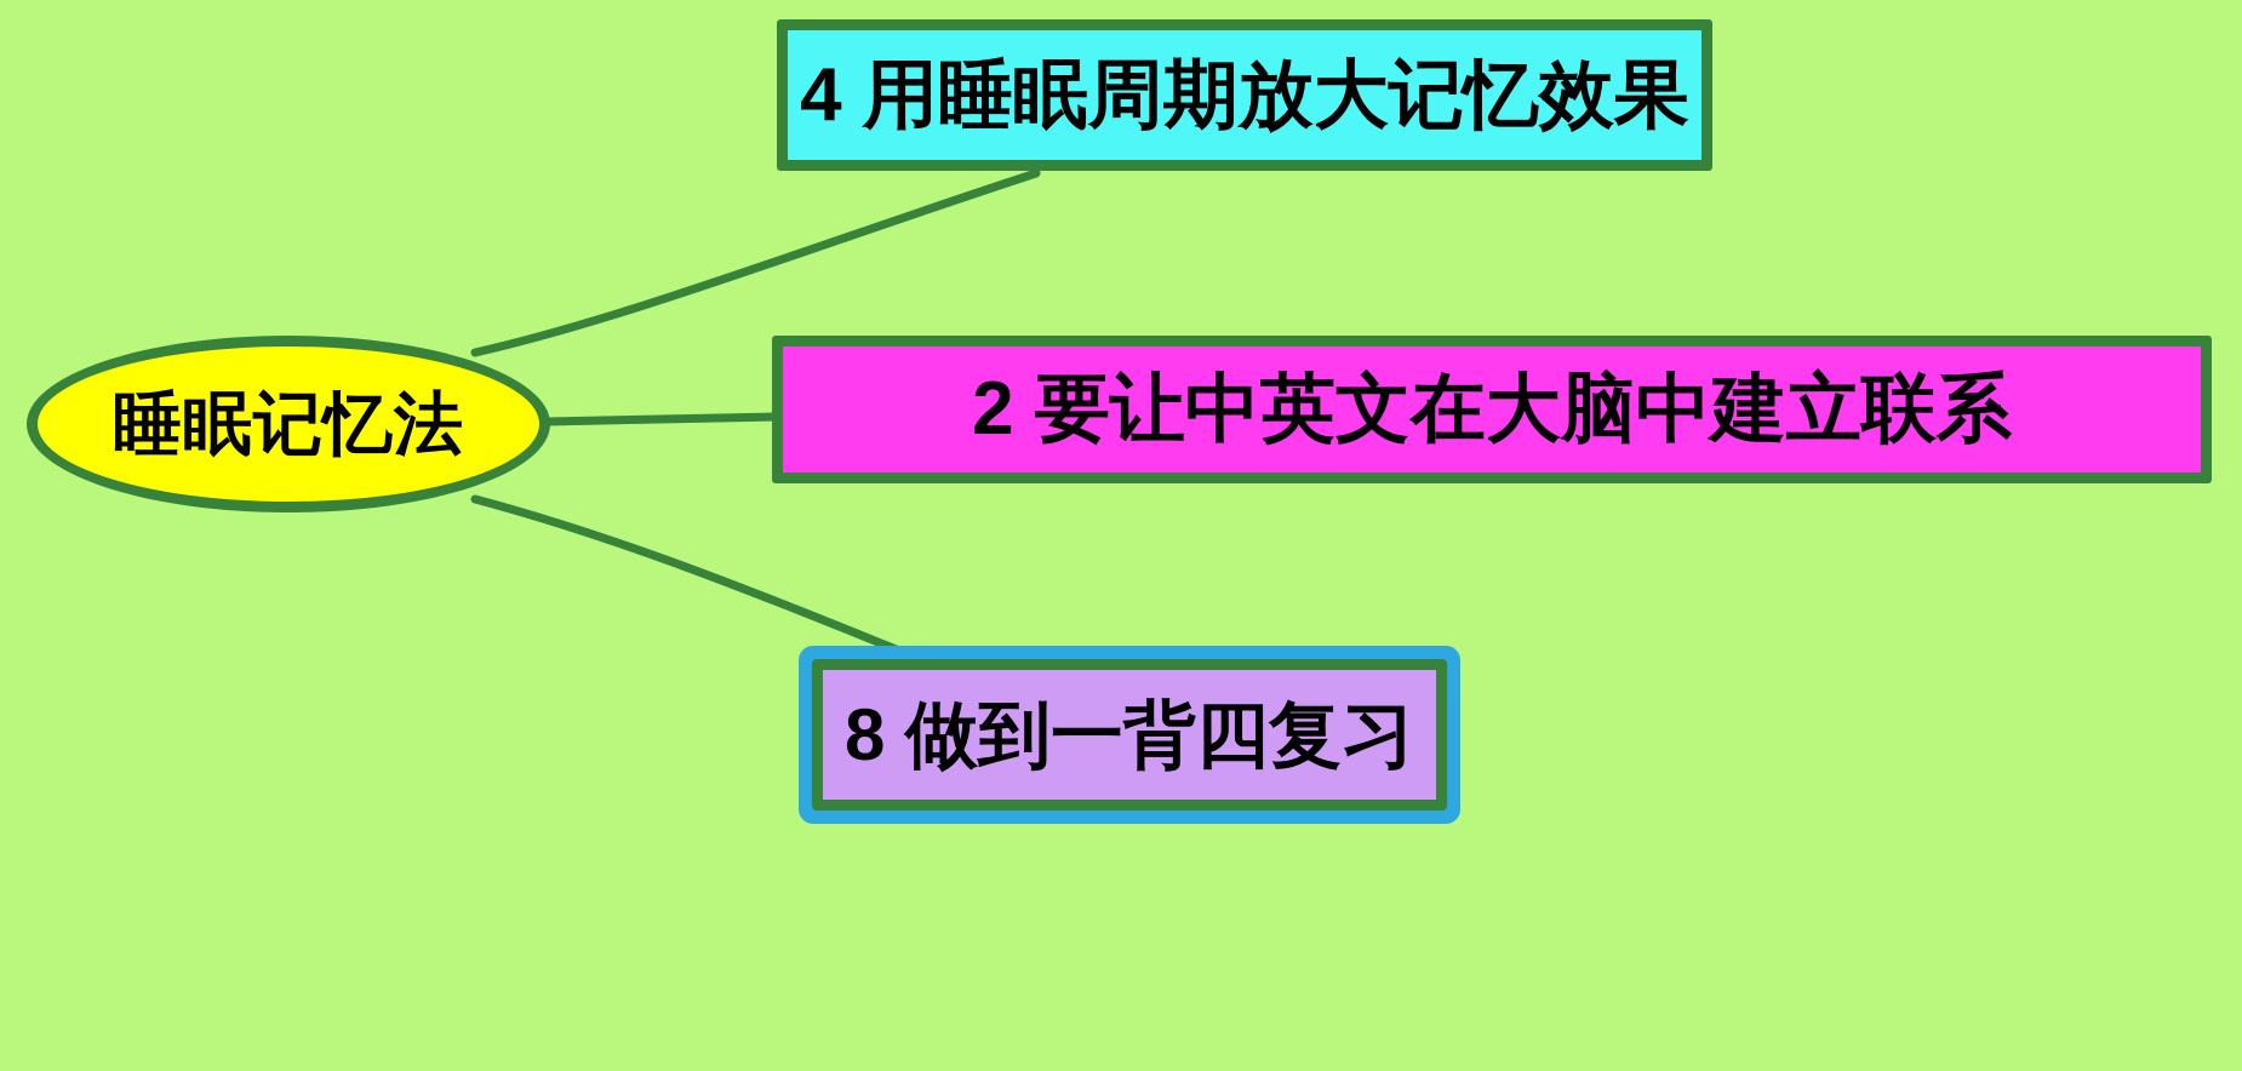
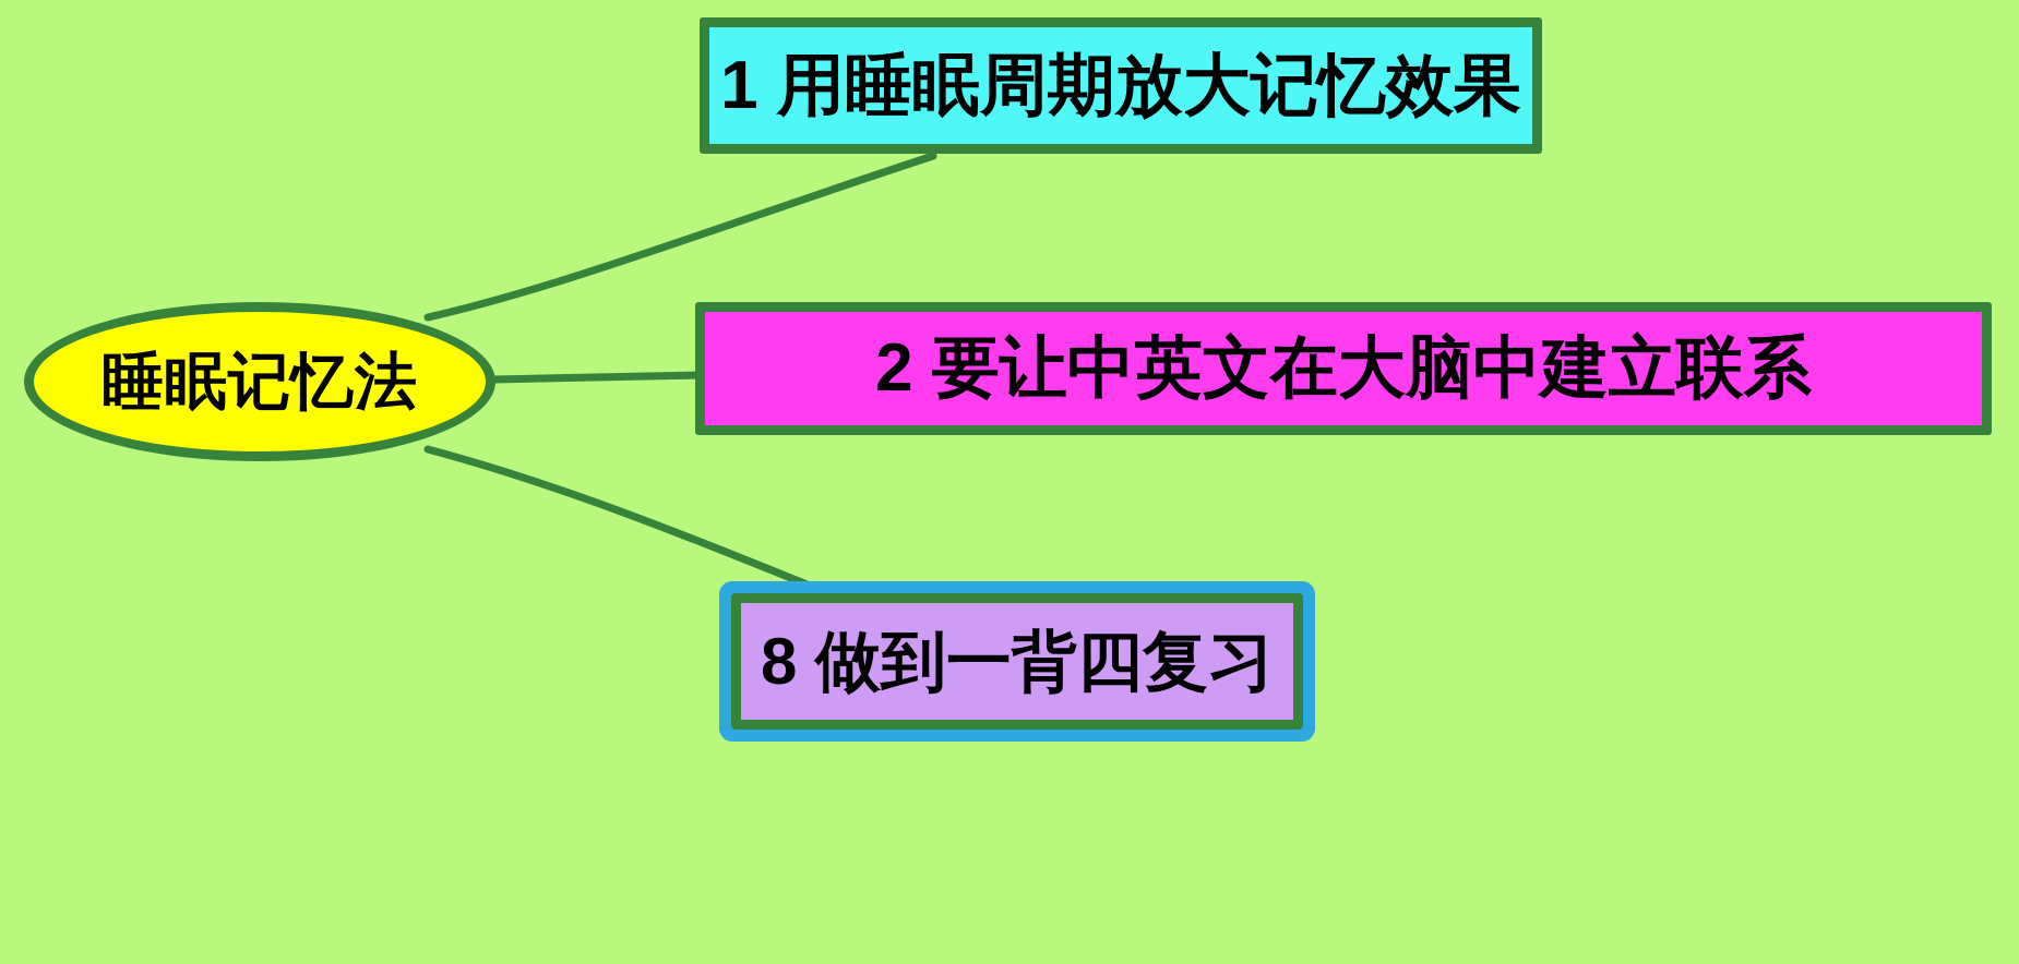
  睡眠记忆法
- 4 用睡眠周期放大记忆效果
+ 1 用睡眠周期放大记忆效果
  2 要让中英文在大脑中建立联系
  8 做到一背四复习
